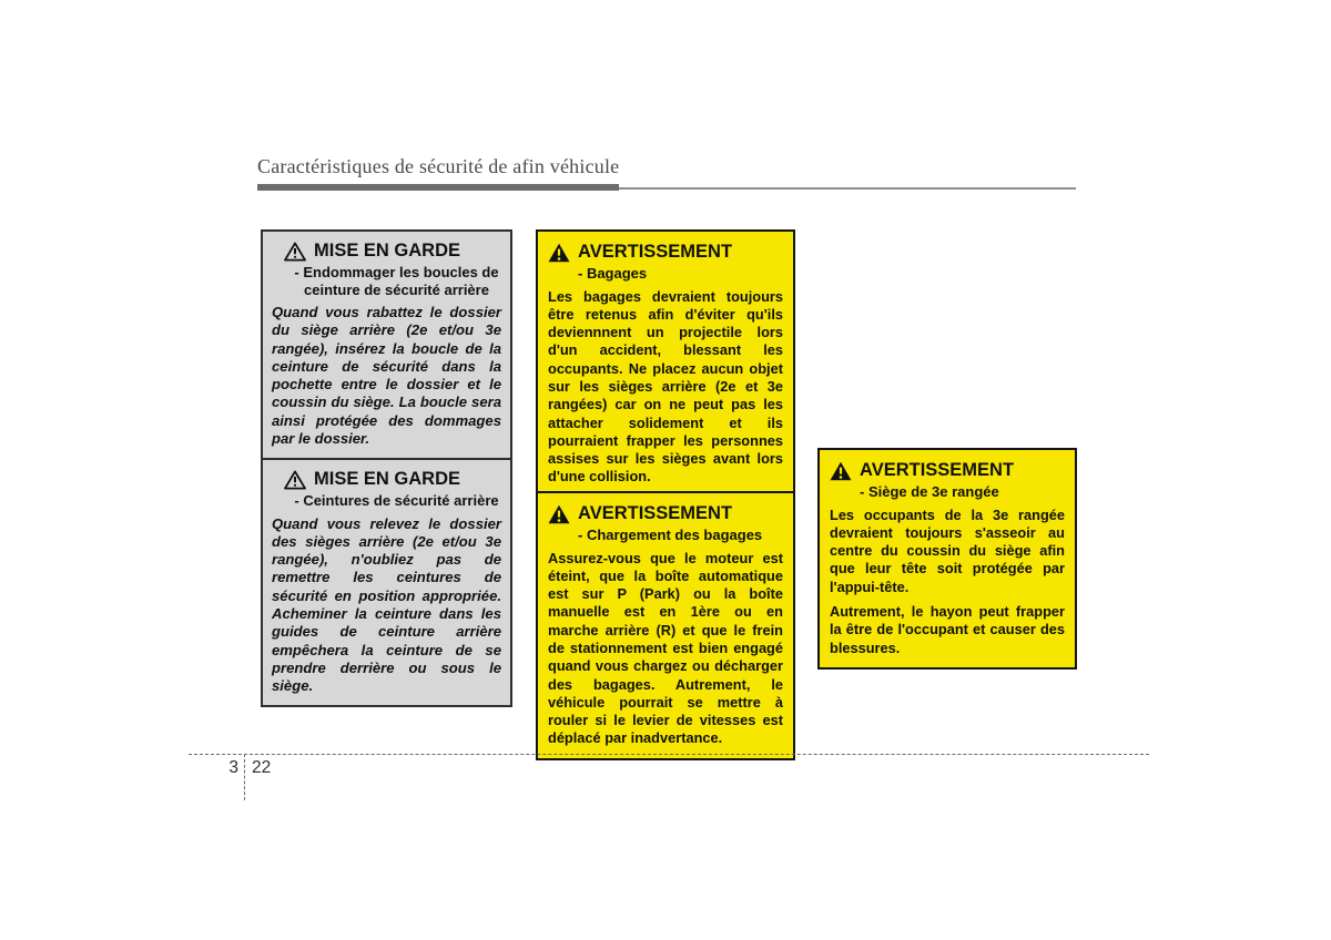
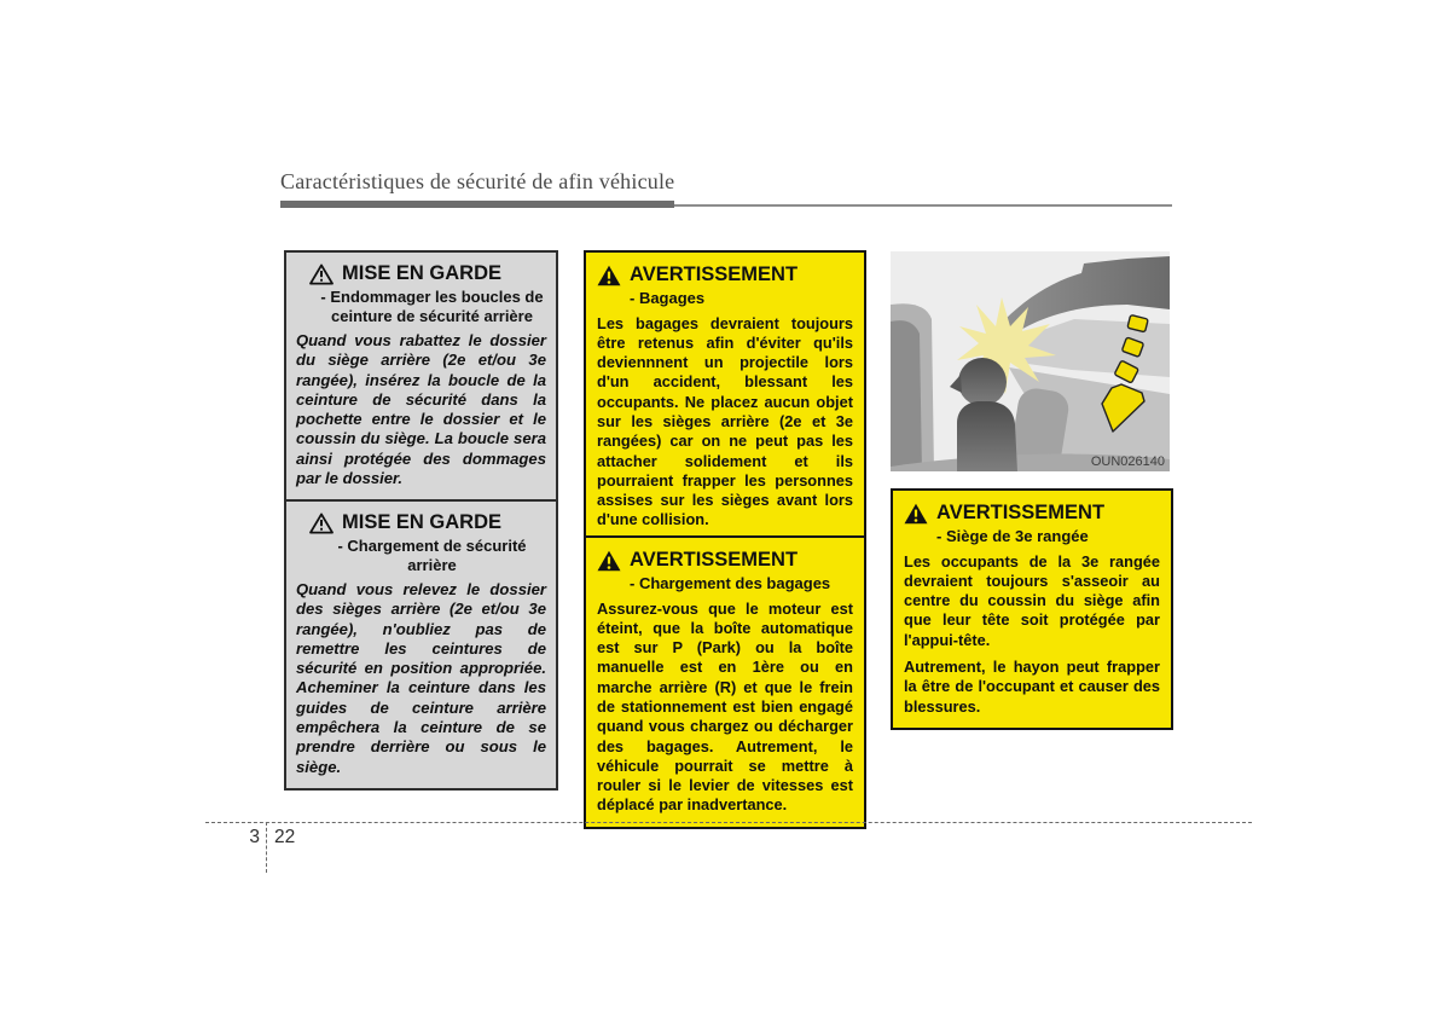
  Caractéristiques de sécurité de afin véhicule
  MISE EN GARDE
  - Endommager les boucles de ceinture de sécurité arrière
  Quand vous rabattez le dossier du siège arrière (2e et/ou 3e rangée), insérez la boucle de la ceinture de sécurité dans la pochette entre le dossier et le coussin du siège. La boucle sera ainsi protégée des dommages par le dossier.
  MISE EN GARDE
- - Ceintures de sécurité arrière
+ - Chargement de sécurité arrière
  Quand vous relevez le dossier des sièges arrière (2e et/ou 3e rangée), n'oubliez pas de remettre les ceintures de sécurité en position appropriée. Acheminer la ceinture dans les guides de ceinture arrière empêchera la ceinture de se prendre derrière ou sous le siège.
  AVERTISSEMENT
  - Bagages
  Les bagages devraient toujours être retenus afin d'éviter qu'ils deviennnent un projectile lors d'un accident, blessant les occupants. Ne placez aucun objet sur les sièges arrière (2e et 3e rangées) car on ne peut pas les attacher solidement et ils pourraient frapper les personnes assises sur les sièges avant lors d'une collision.
  AVERTISSEMENT
  - Chargement des bagages
  Assurez-vous que le moteur est éteint, que la boîte automatique est sur P (Park) ou la boîte manuelle est en 1ère ou en marche arrière (R) et que le frein de stationnement est bien engagé quand vous chargez ou décharger des bagages. Autrement, le véhicule pourrait se mettre à rouler si le levier de vitesses est déplacé par inadvertance.
+ OUN026140
  AVERTISSEMENT
  - Siège de 3e rangée
  Les occupants de la 3e rangée devraient toujours s'asseoir au centre du coussin du siège afin que leur tête soit protégée par l'appui-tête.
  Autrement, le hayon peut frapper la être de l'occupant et causer des blessures.
  3
  22
